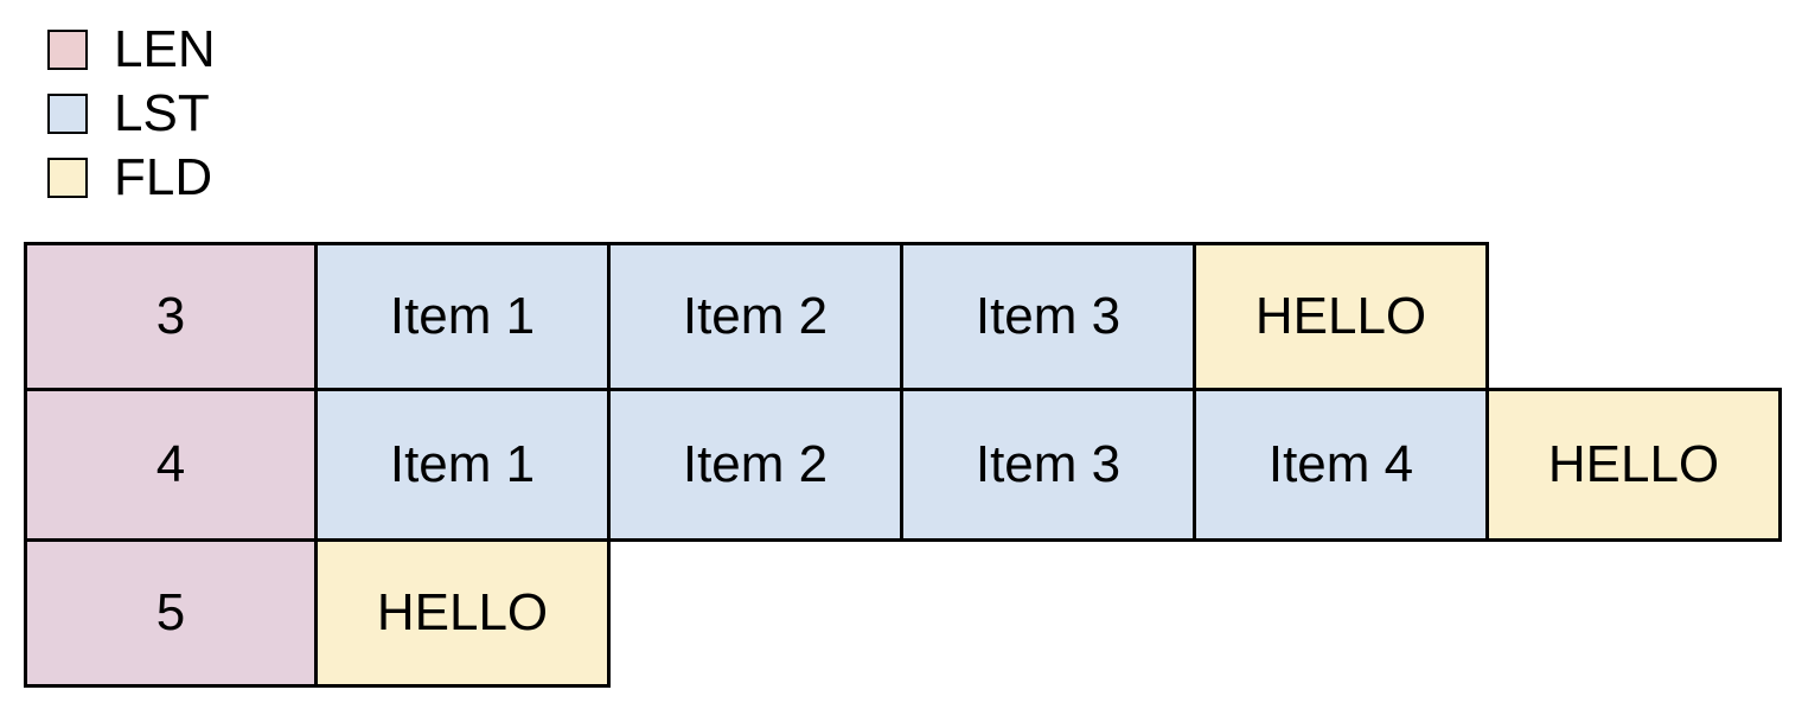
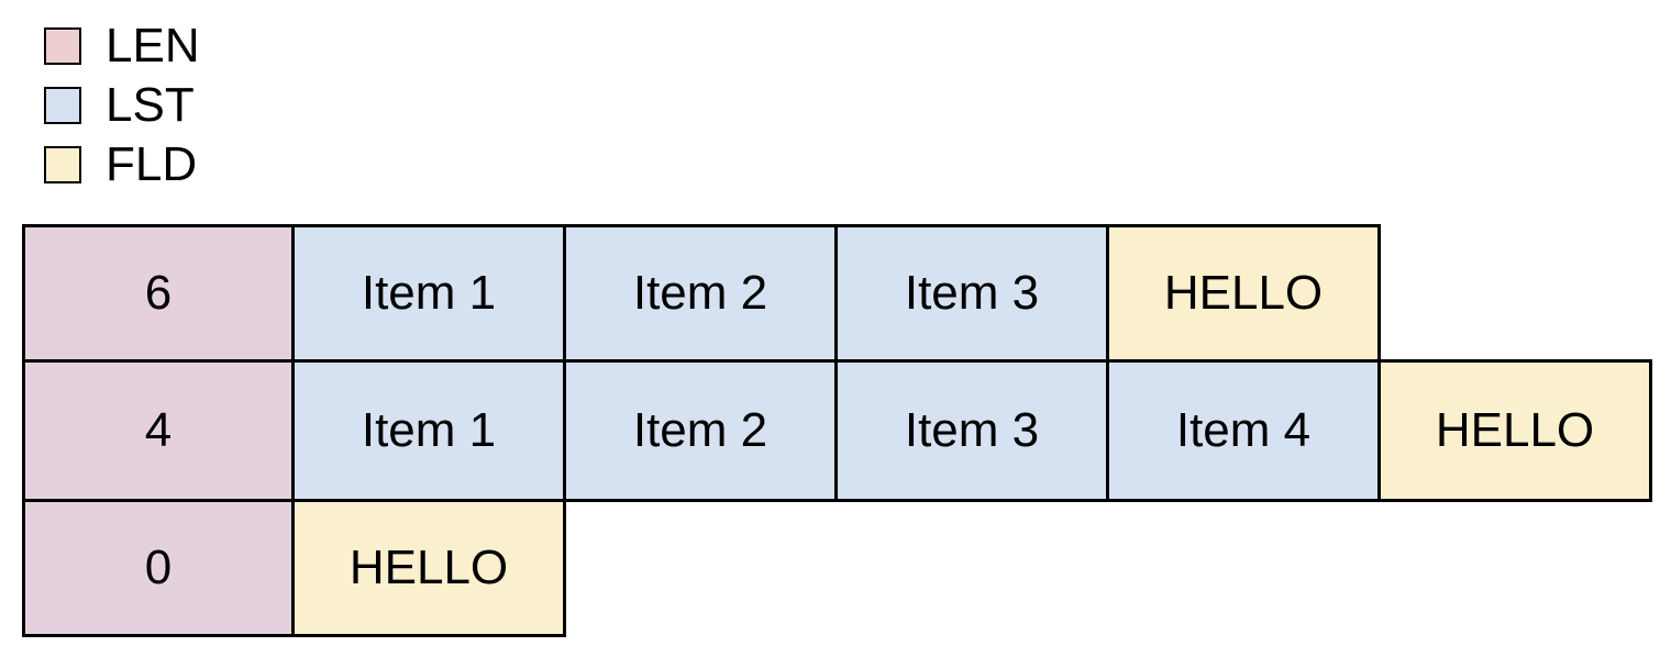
  LEN
  LST
  FLD
- 3
+ 6
  Item 1
  Item 2
  Item 3
  HELLO
  4
  Item 1
  Item 2
  Item 3
  Item 4
  HELLO
- 5
+ 0
  HELLO
